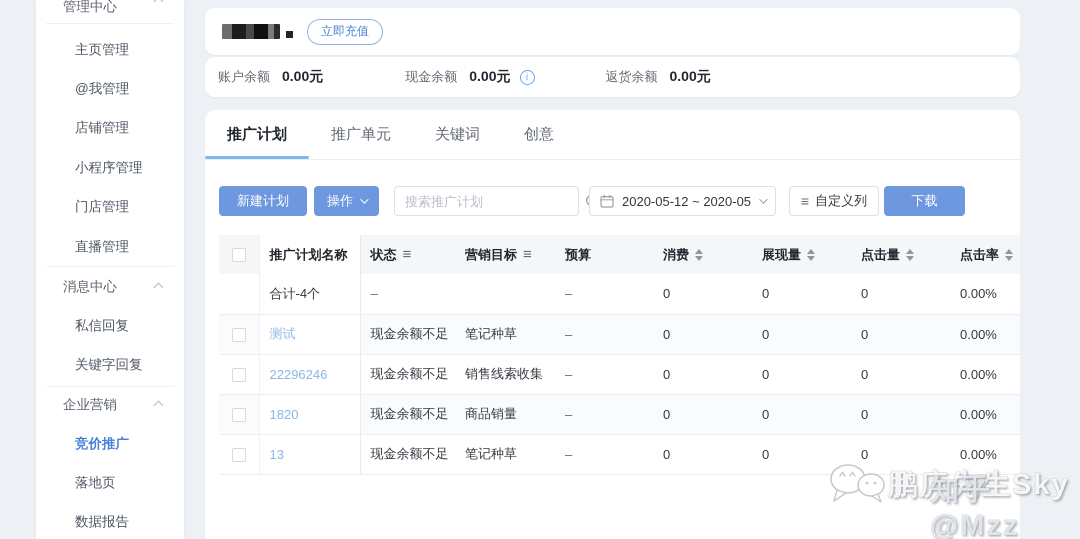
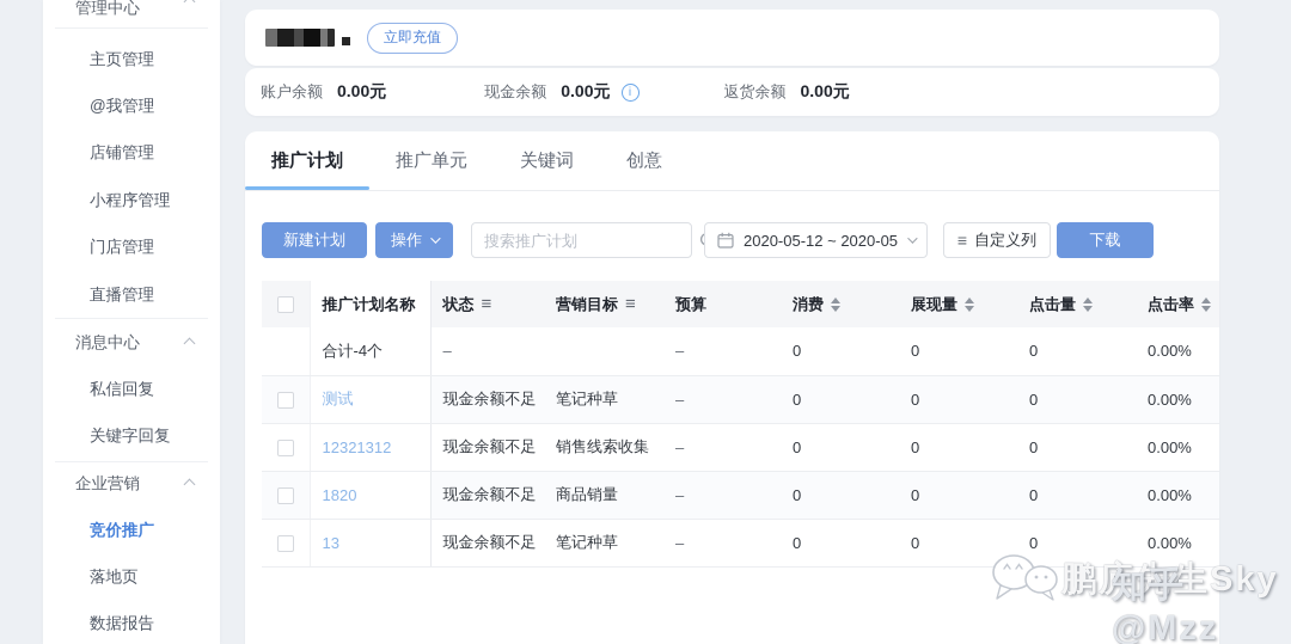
  管理中心
  主页管理
  @我管理
  店铺管理
  小程序管理
  门店管理
  直播管理
  消息中心
  私信回复
  关键字回复
  企业营销
  竞价推广
  落地页
  数据报告
  立即充值
  账户余额
  0.00元
  现金余额
  0.00元
  i
  返货余额
  0.00元
  推广计划
  推广单元
  关键词
  创意
  新建计划
  操作
  搜索推广计划
  2020-05-12 ~ 2020-05
  ≡
  自定义列
  下载
  	推广计划名称	状态 ≡	营销目标 ≡	预算	消费	展现量	点击量	点击率
  	合计-4个	–		–	0	0	0	0.00%
  	测试	现金余额不足	笔记种草	–	0	0	0	0.00%
- 	22296246	现金余额不足	销售线索收集	–	0	0	0	0.00%
+ 	12321312	现金余额不足	销售线索收集	–	0	0	0	0.00%
  	1820	现金余额不足	商品销量	–	0	0	0	0.00%
  	13	现金余额不足	笔记种草	–	0	0	0	0.00%
  鹏庐先生Sky
  知乎 @Mzz
